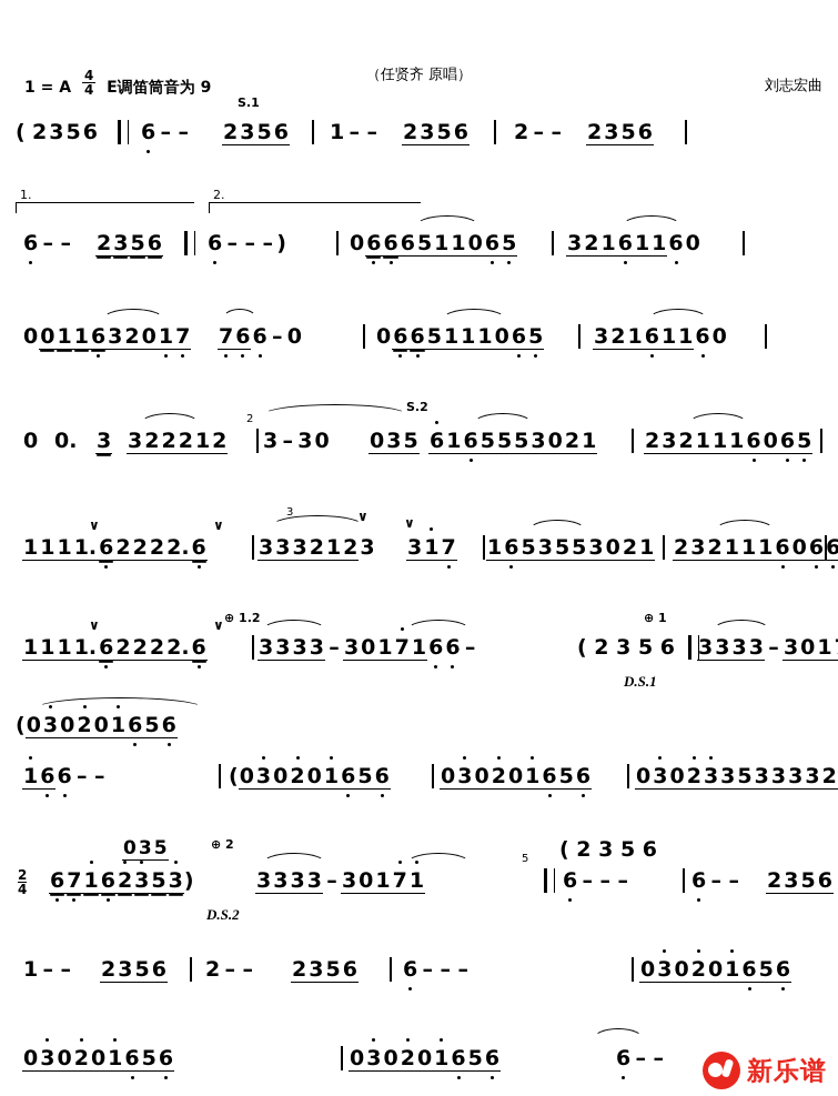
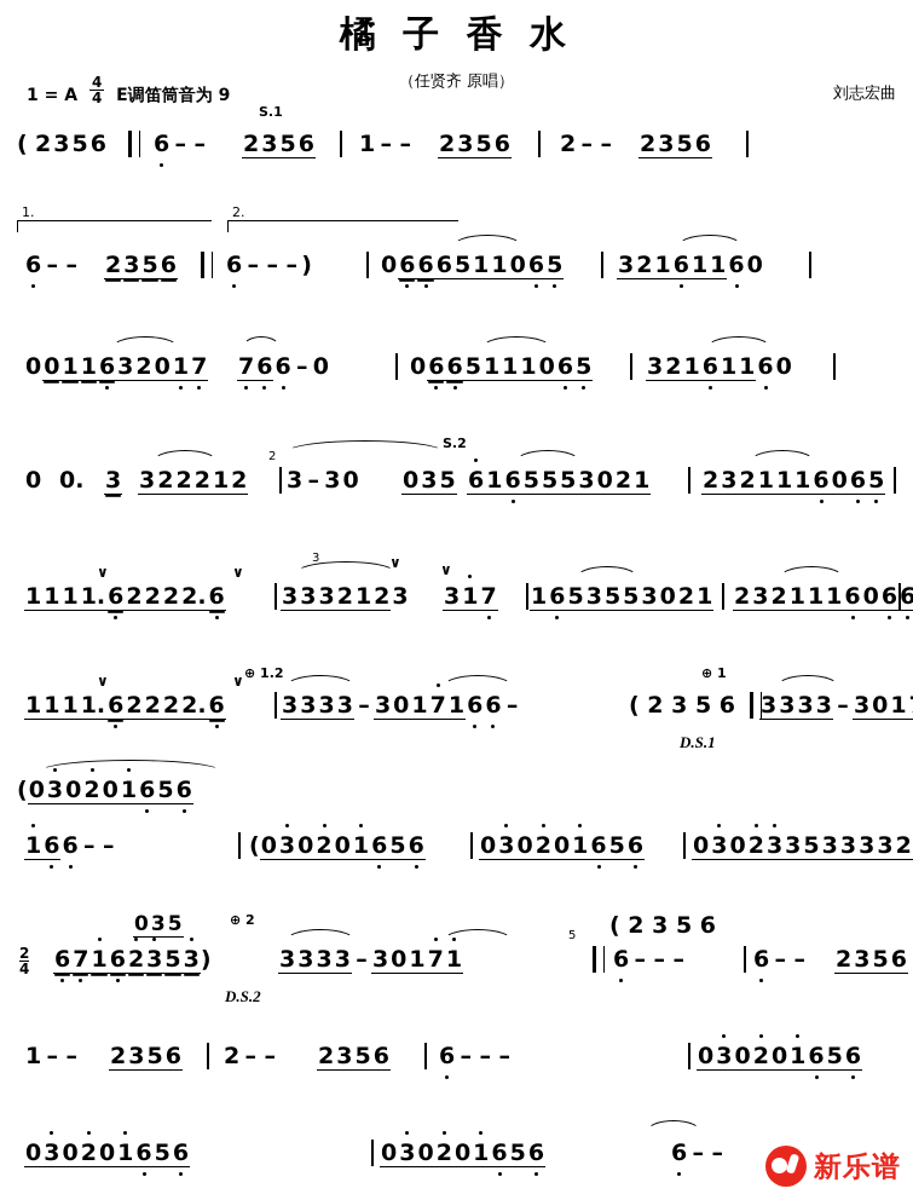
+ 橘 子 香 水
  （任贤齐 原唱）
  刘志宏曲
  1 = A
  4
  4
  E调笛筒音为 9
  S.1
  (
  2356
  6 – –
  2356
  1 – –
  2356
  2 – –
  2356
  1.
  2.
  6 – –
  2356
  6 – – – )
  0666511065
  32161160
  0011632017
  766 – 0
  0665111065
  32161160
  S.2
  0
  0.
  3
  322212
  3 – 30
  035
  6165553021
  2321116065
  2
  1111.62222.6
  3332123
  317
  1653553021
  2321116066
  3
  ∨
  ∨
  ∨
  ∨
  ⊕ 1.2
  ⊕ 1
  1111.62222.6
  3333 – 3017166 –
  ( 2 3 5 6
  3333 – 301
  ∨
  ∨
  D.S.1
  (030201656
  166 – –
  (030201656
  030201656
  030233533332
  035
  ⊕ 2
  ( 2 3 5 6
  2
  4
  67162353)
  3333 – 30171
  5
  6 – – –
  6 – –
  2356
  D.S.2
  1 – –
  2356
  2 – –
  2356
  6 – – –
  030201656
  030201656
  030201656
  6 – –
  新乐谱
